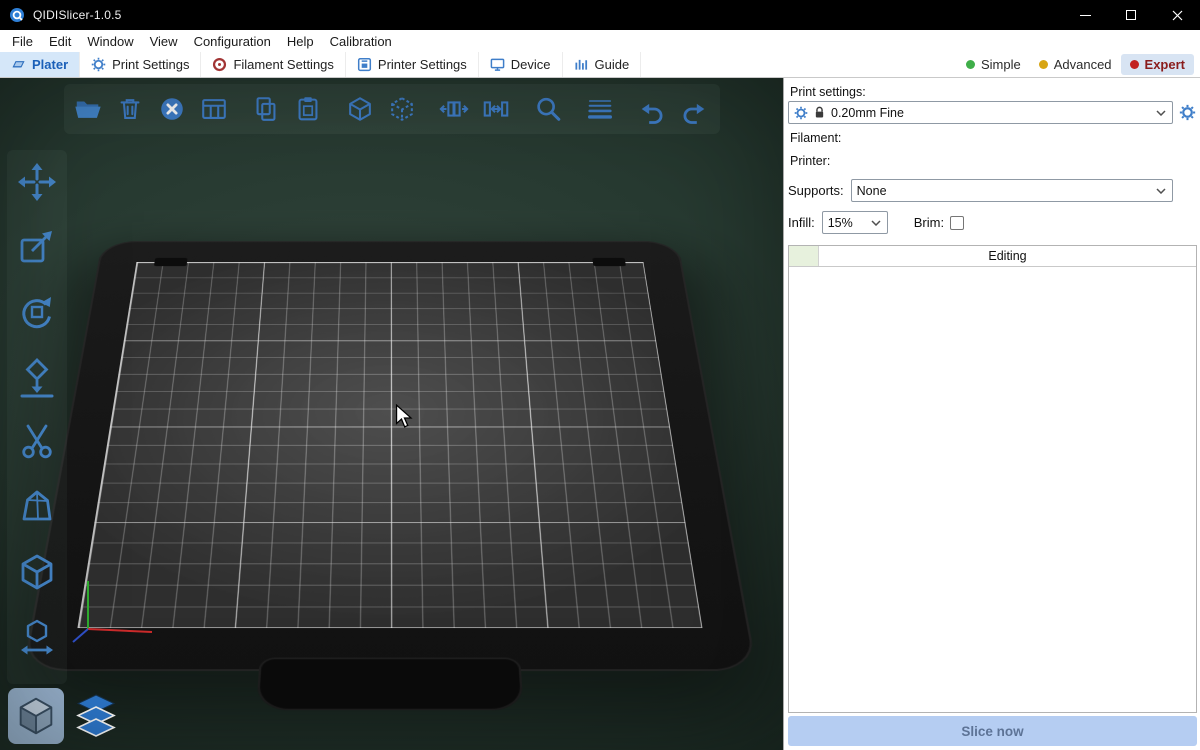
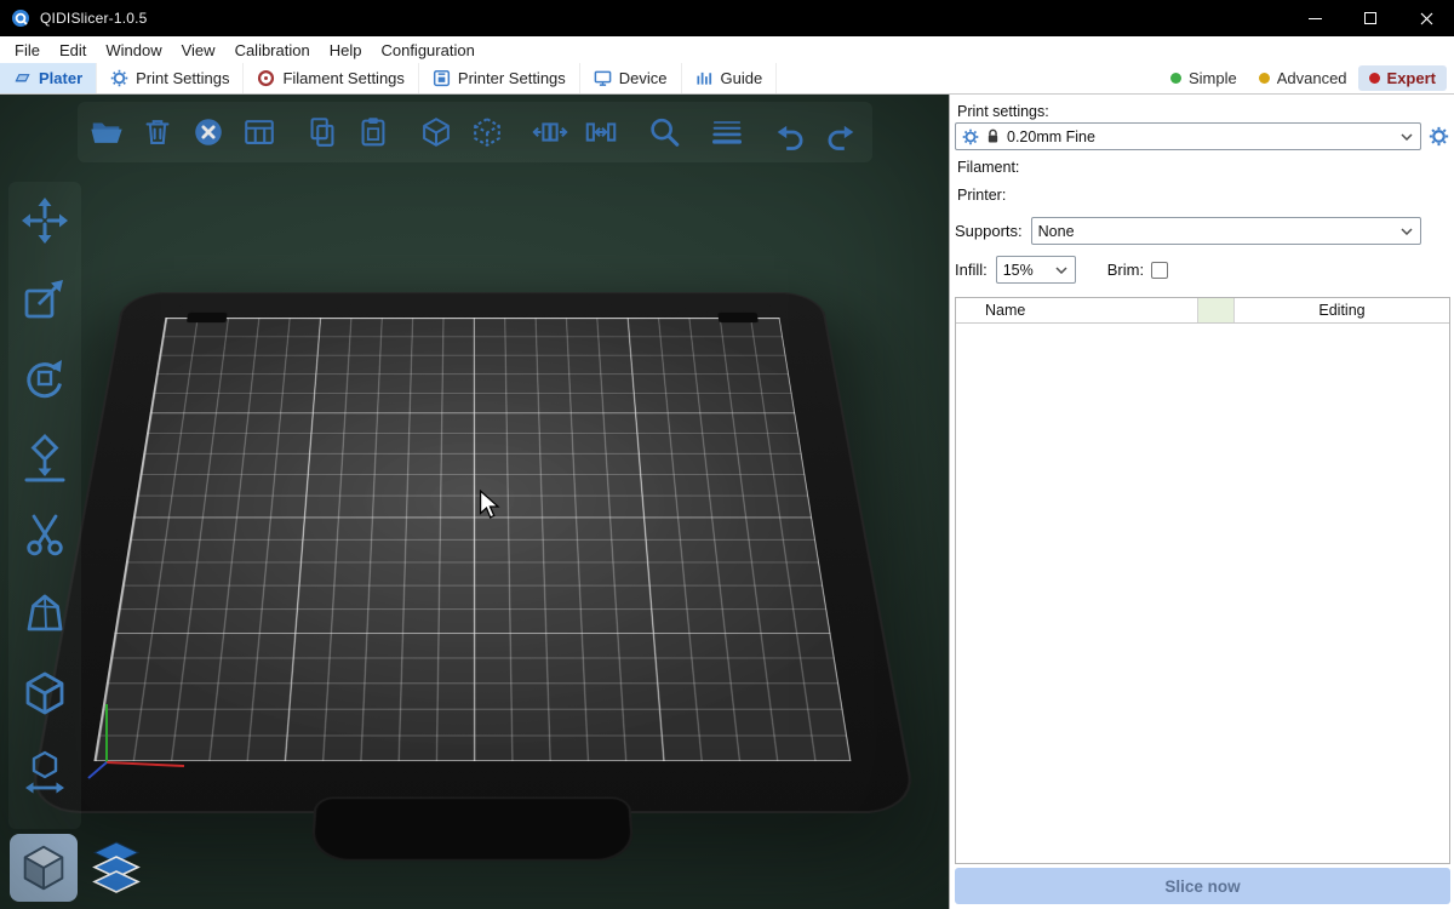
  QIDISlicer-1.0.5
  File
  Edit
  Window
  View
- Configuration
+ Calibration
  Help
- Calibration
+ Configuration
  Plater
  Print Settings
  Filament Settings
  Printer Settings
  Device
  Guide
  Simple
  Advanced
  Expert
  Print settings:
  0.20mm Fine
  Filament:
  Printer:
  Supports:
  None
  Infill:
  15%
  Brim:
+ Name
  Editing
  Slice now
